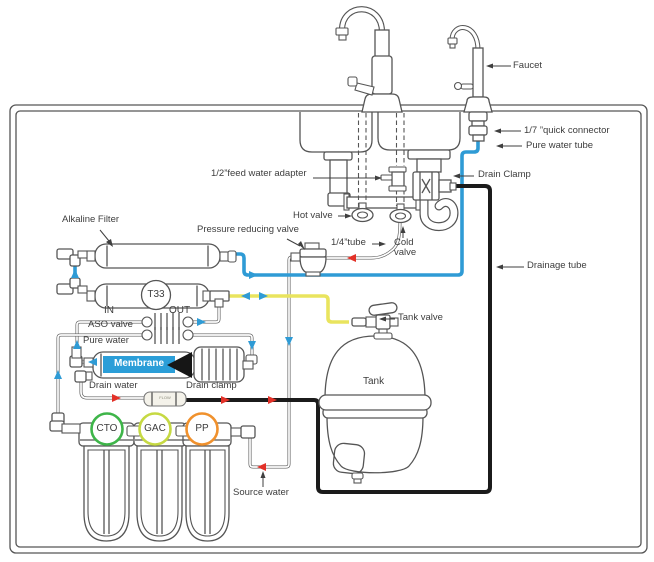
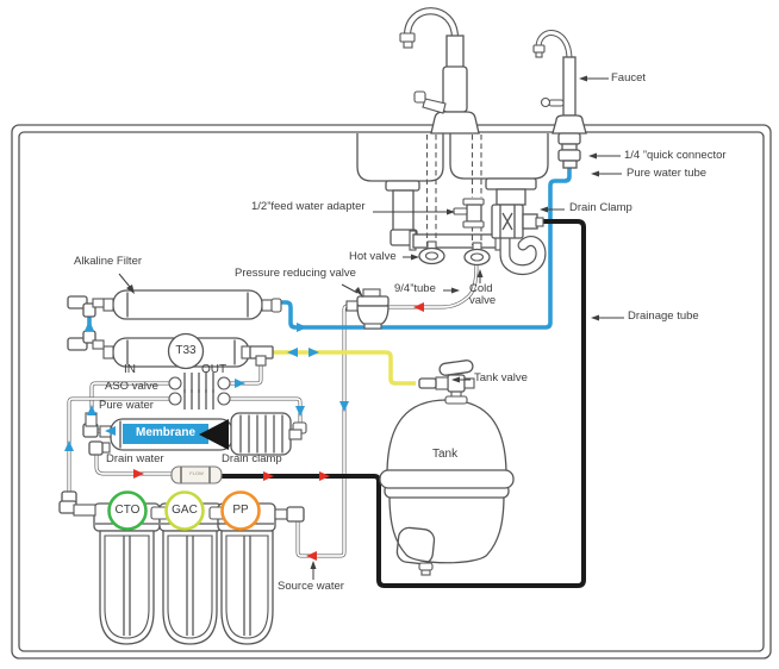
  Faucet
- 1/7 ”quick connector
+ 1/4 ”quick connector
  Pure water tube
  1/2”feed water adapter
  Drain Clamp
  Hot valve
  Pressure reducing valve
  Alkaline Filter
- 1/4”tube
+ 9/4”tube
  Cold
  valve
  Drainage tube
  Tank valve
  T33
  IN
  OUT
  ASO valve
  Pure water
  Membrane
  Drain water
  Drain clamp
  Tank
  CTO
  GAC
  PP
  Source water
